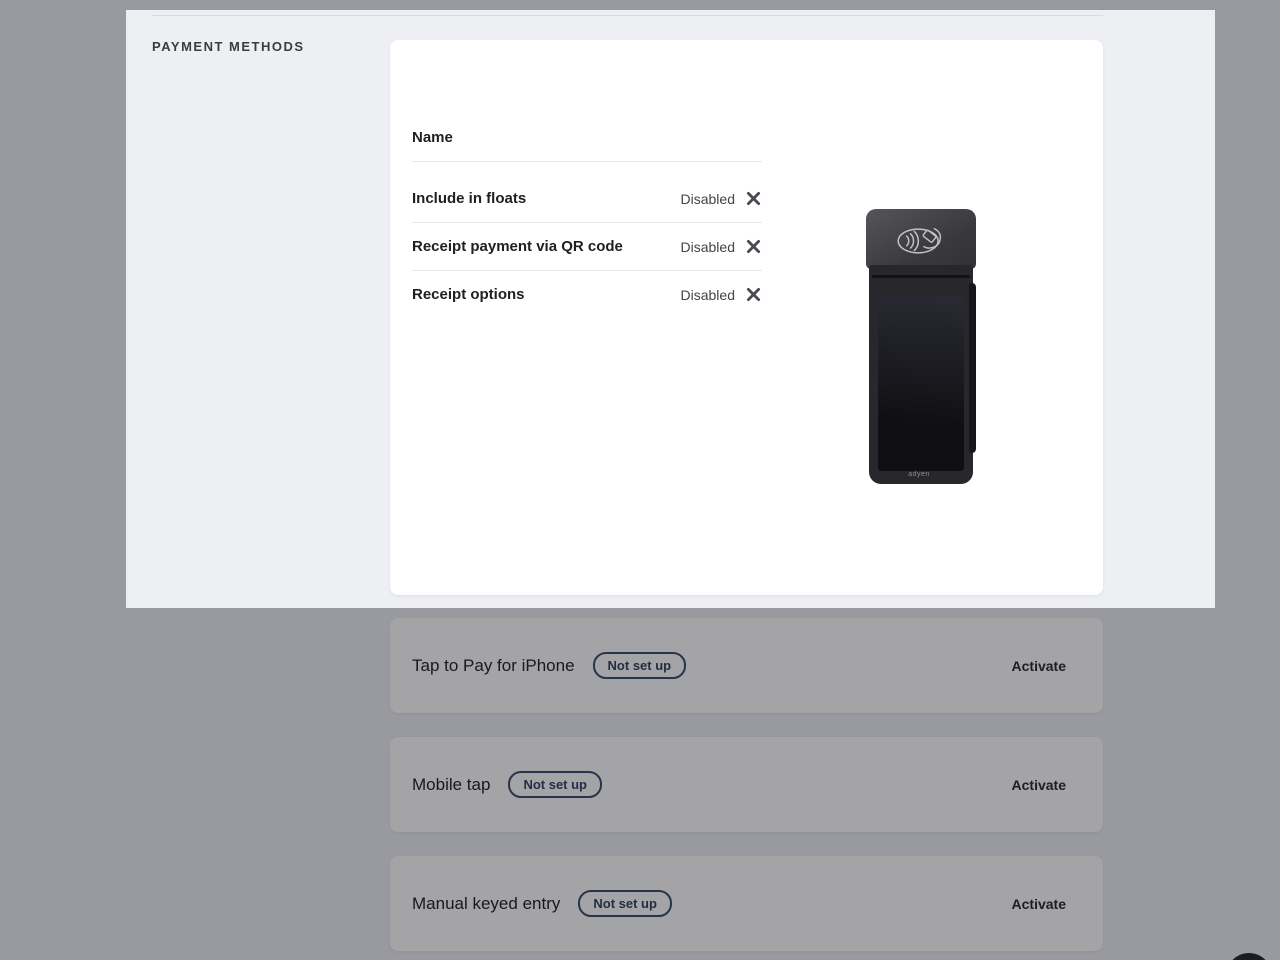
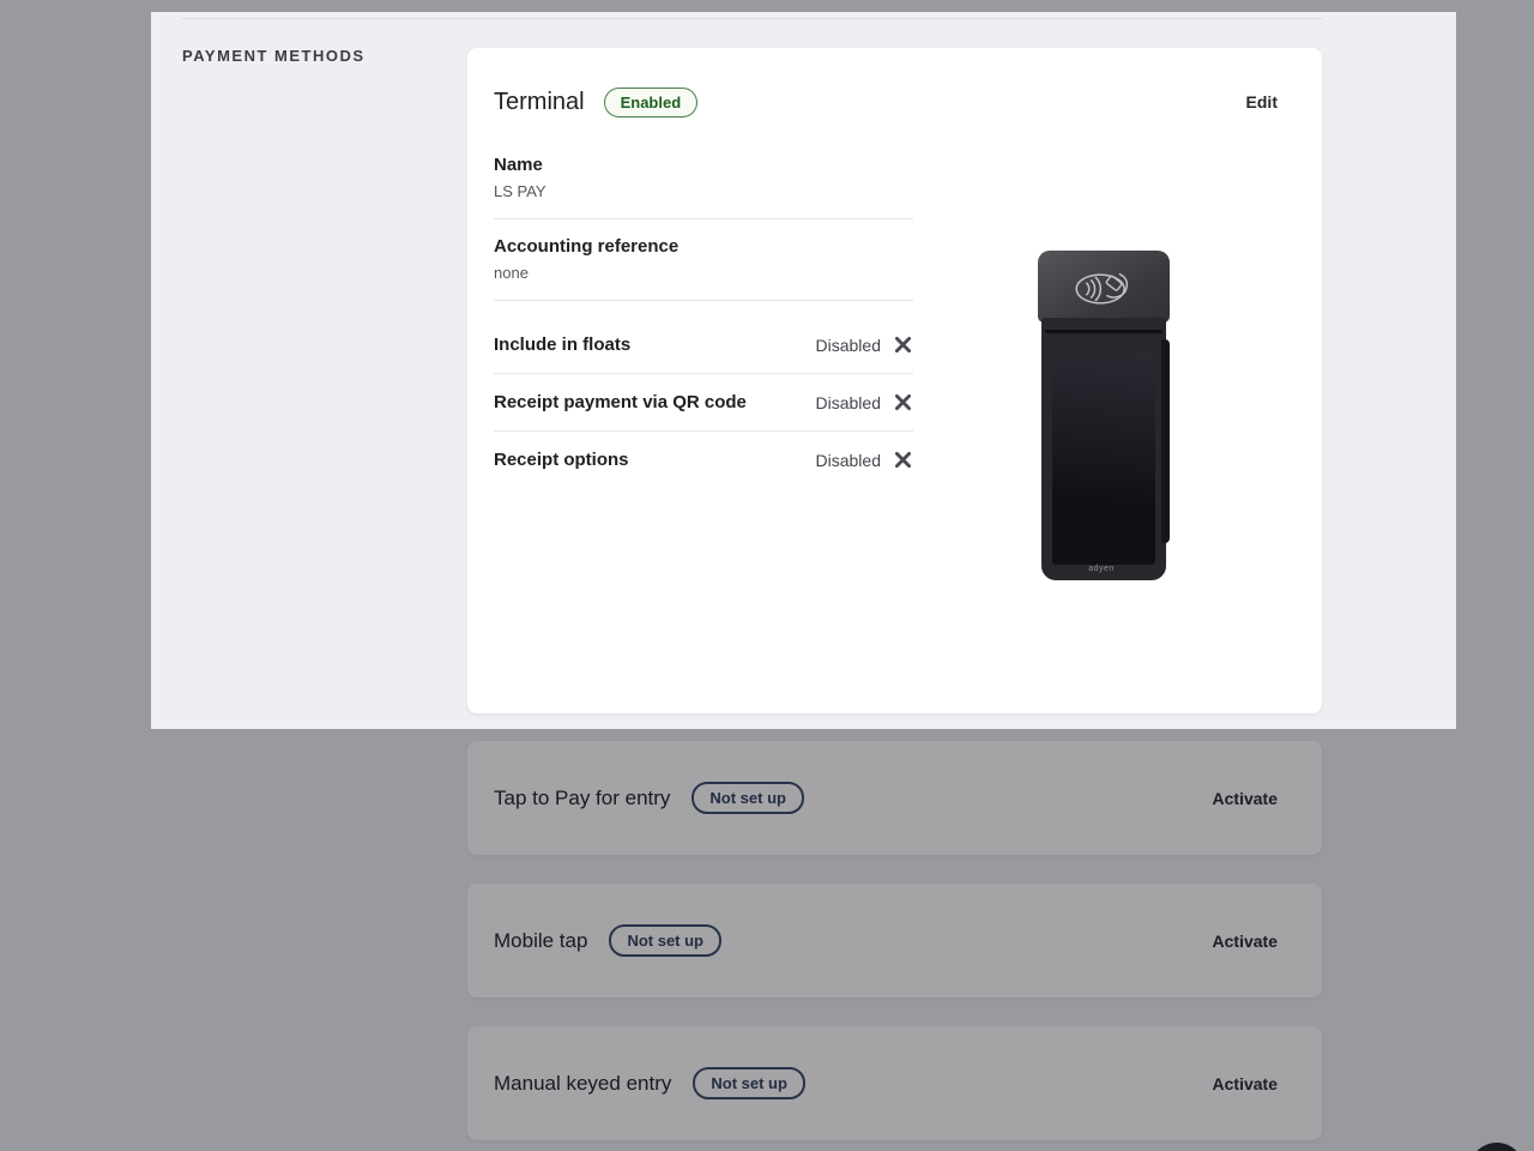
  PAYMENT METHODS
+ Terminal
+ Enabled
+ Edit
  Name
+ LS PAY
+ Accounting reference
+ none
  Include in floats
  Disabled
  Receipt payment via QR code
  Disabled
  Receipt options
  Disabled
- Tap to Pay for iPhone
+ Tap to Pay for entry
  Not set up
  Activate
  Mobile tap
  Not set up
  Activate
  Manual keyed entry
  Not set up
  Activate
